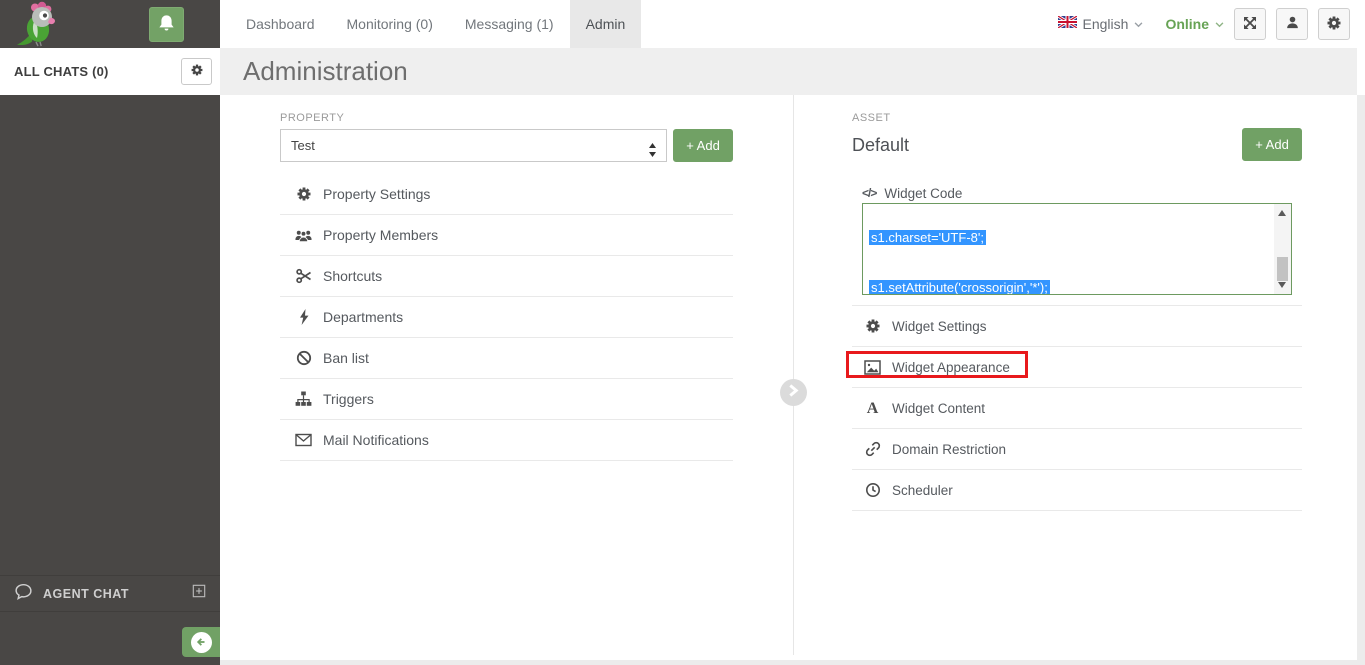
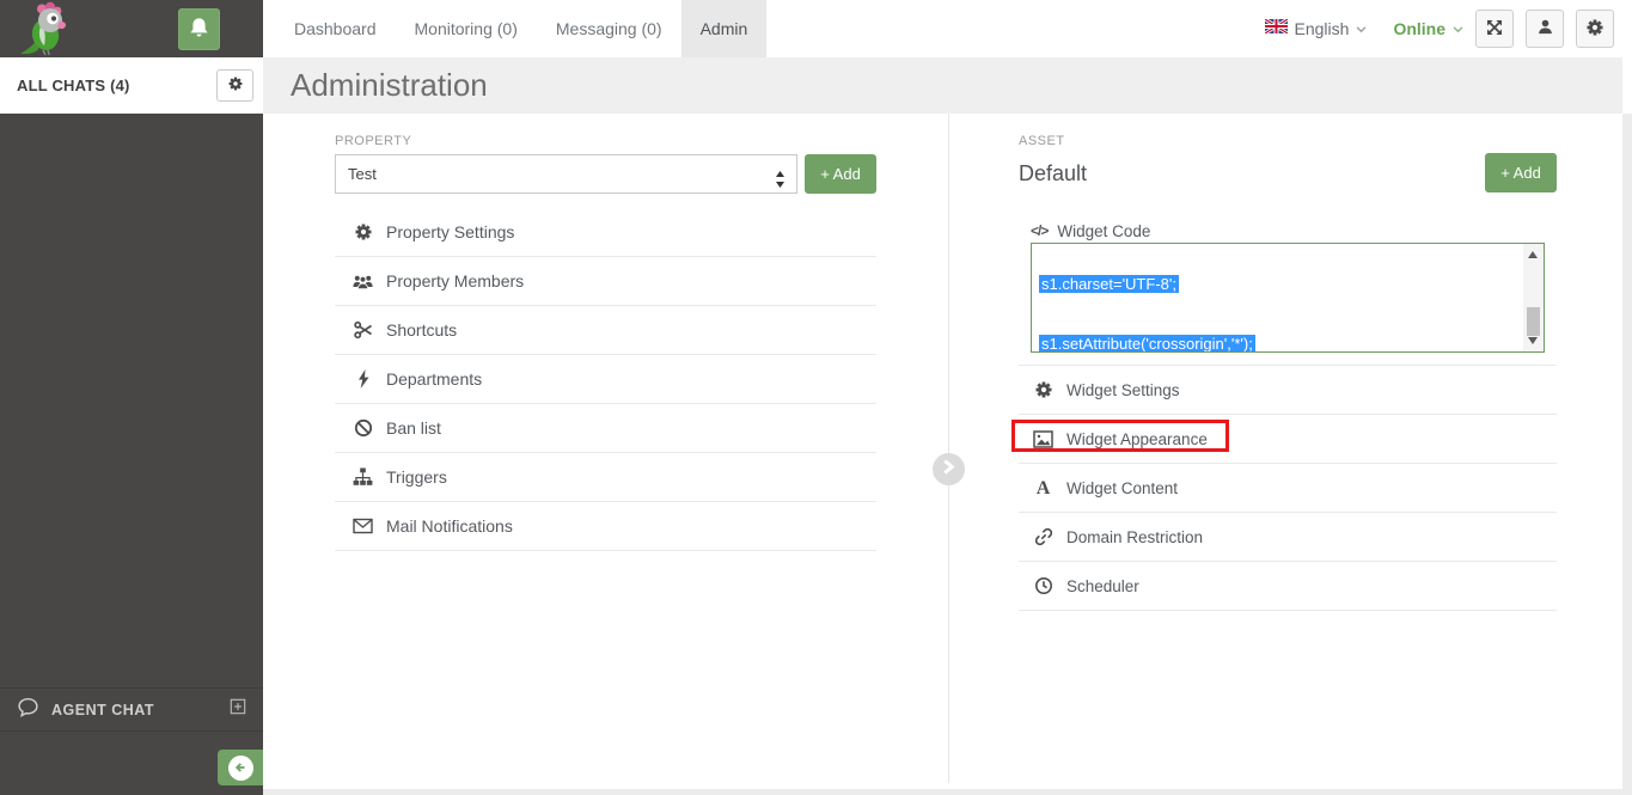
- ALL CHATS (0)
+ ALL CHATS (4)
  AGENT CHAT
  Dashboard
  Monitoring (0)
- Messaging (1)
+ Messaging (0)
  Admin
  English
  Online
  Administration
  PROPERTY
  Test
  + Add
  Property Settings
  Property Members
  Shortcuts
  Departments
  Ban list
  Triggers
  Mail Notifications
  ASSET
  Default
  + Add
  </>
  Widget Code
  s1.charset='UTF-8';
  s1.setAttribute('crossorigin','*');
  Widget Settings
  Widget Appearance
  A
  Widget Content
  Domain Restriction
  Scheduler
